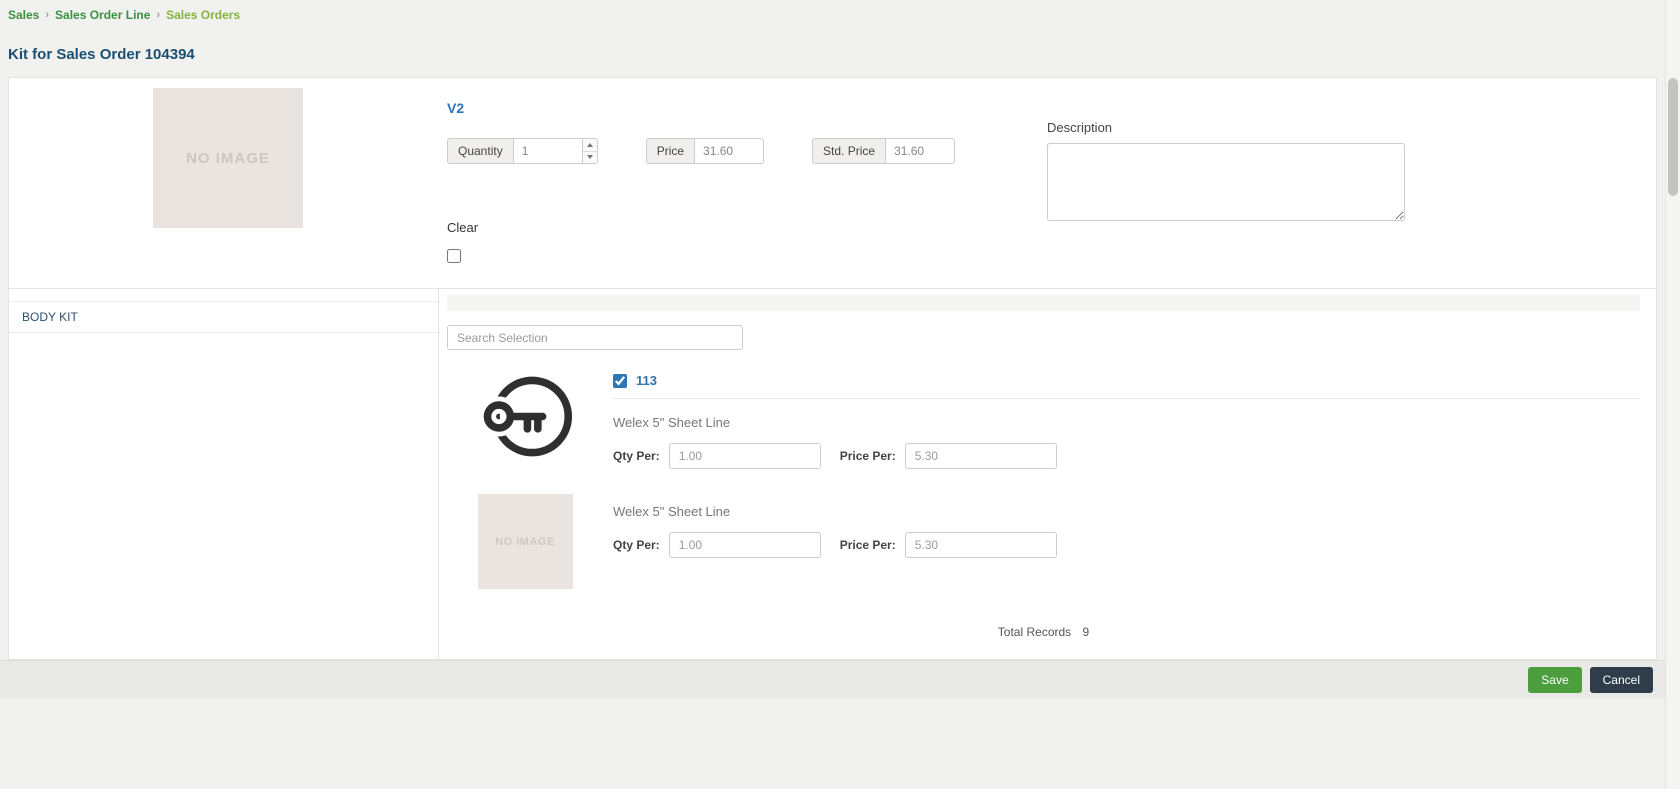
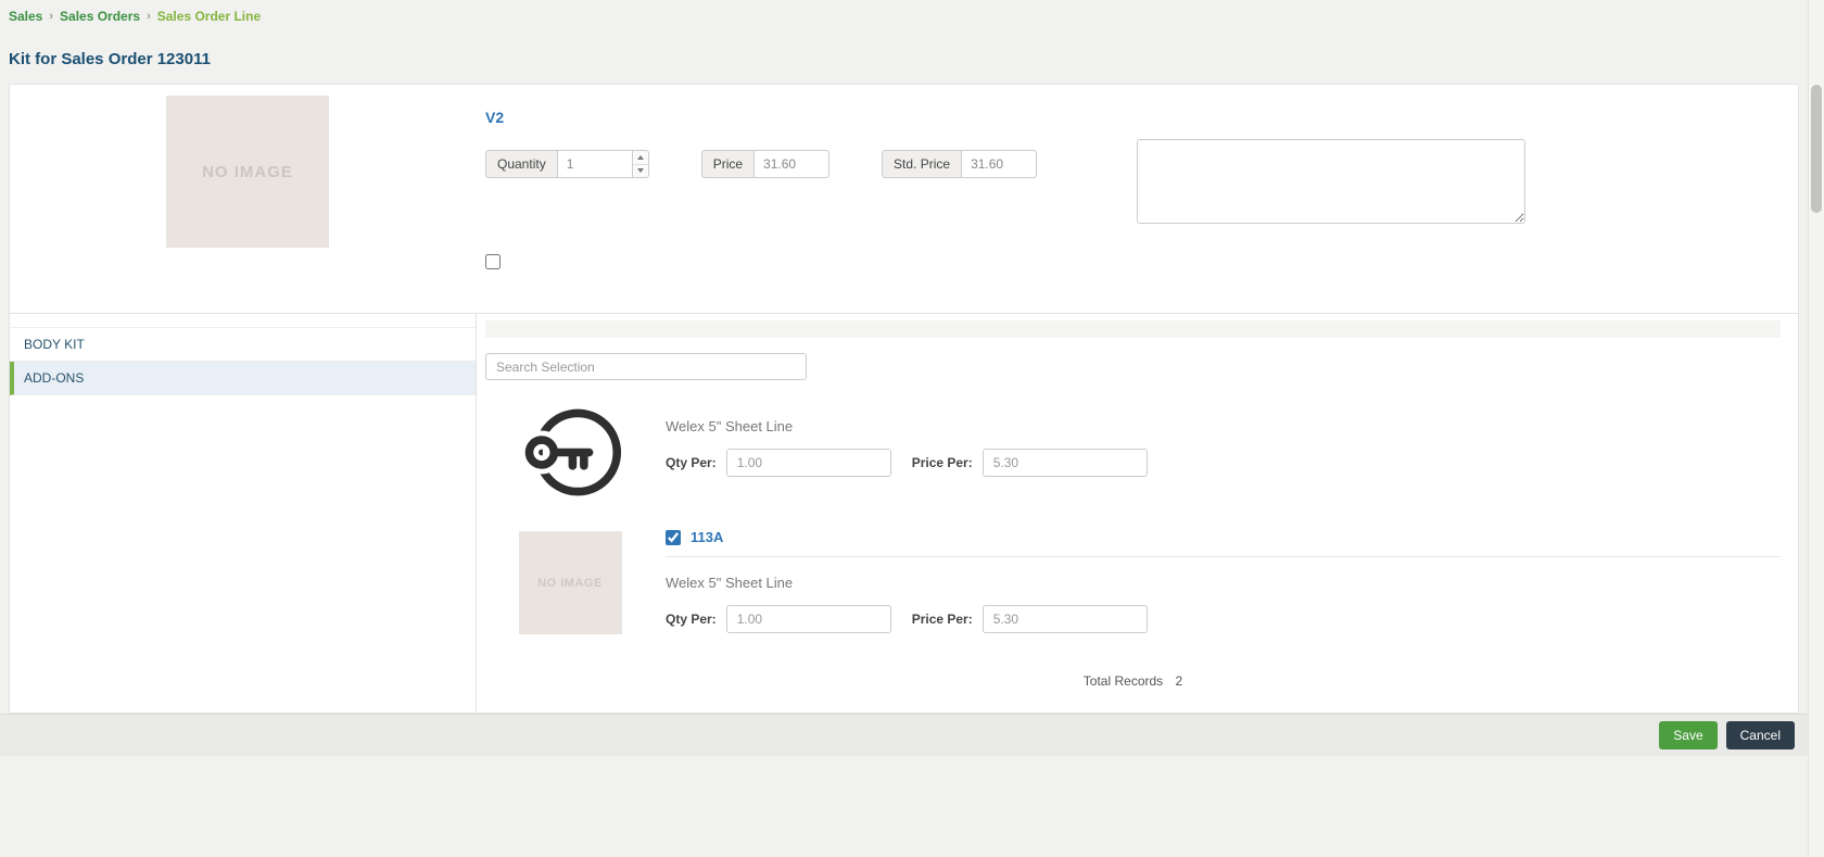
  Sales
  ›
- Sales Order Line
+ Sales Orders
  ›
- Sales Orders
+ Sales Order Line
- Kit for Sales Order 104394
+ Kit for Sales Order 123011
  NO IMAGE
  V2
  Quantity
  1
  Price
  31.60
  Std. Price
  31.60
- Clear
- Description
  BODY KIT
+ ADD-ONS
  Search Selection
- 113
  Welex 5" Sheet Line
  Qty Per:
  1.00
  Price Per:
  5.30
  NO IMAGE
+ 113A
  Welex 5" Sheet Line
  Qty Per:
  1.00
  Price Per:
  5.30
- Total Records 9
+ Total Records 2
  Save
  Cancel
